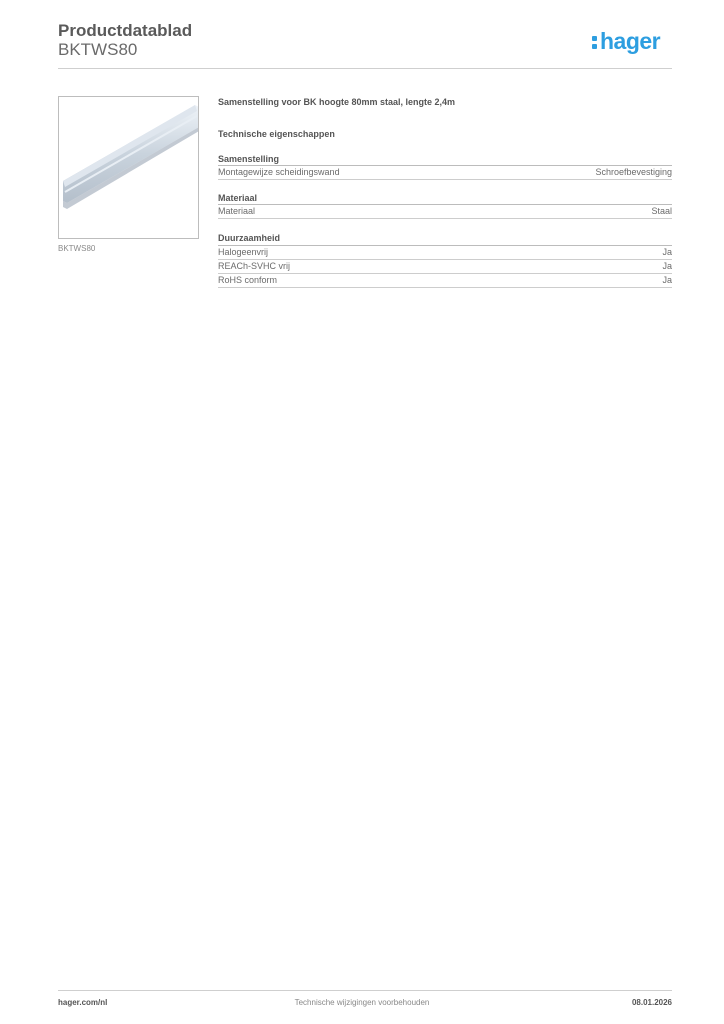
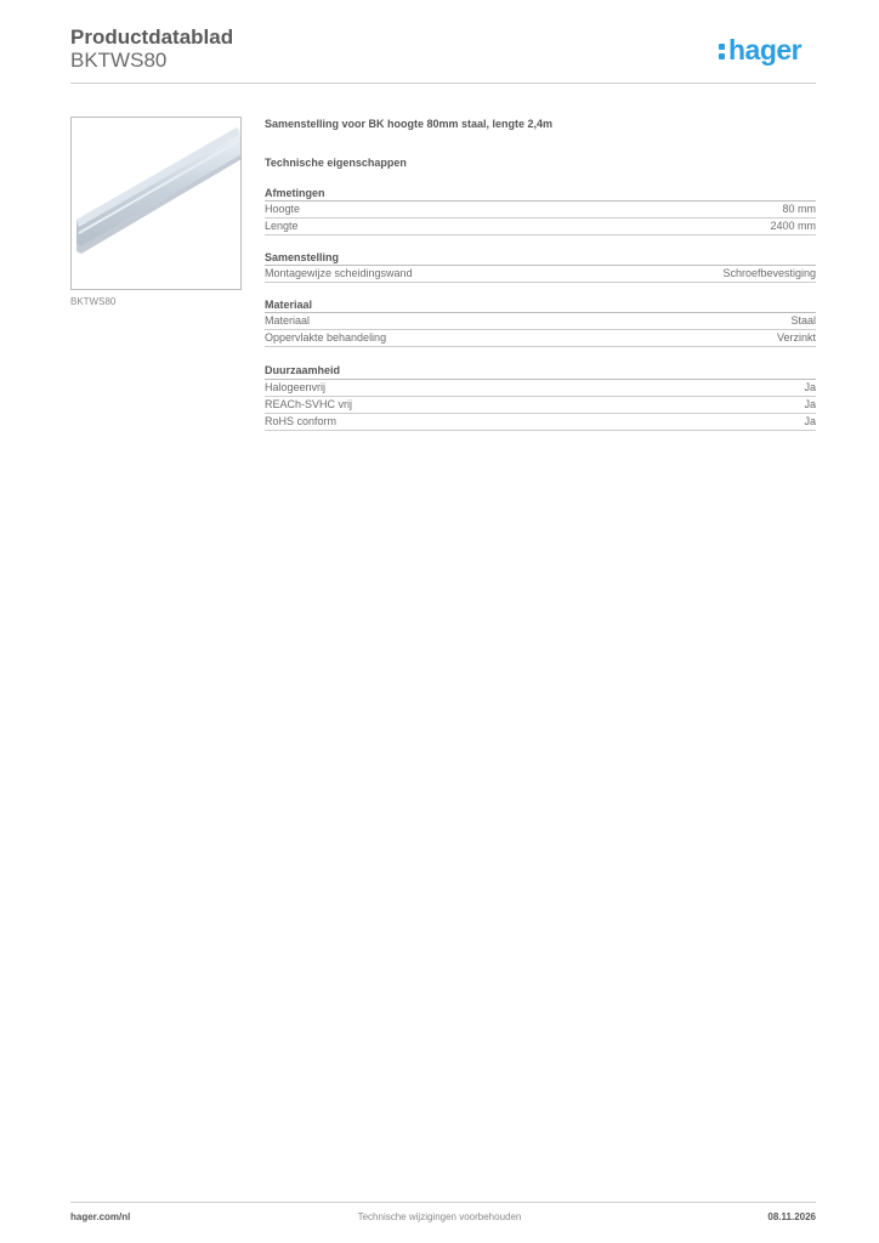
  Productdatablad
  BKTWS80
  hager
  BKTWS80
  Samenstelling voor BK hoogte 80mm staal, lengte 2,4m
  Technische eigenschappen
+ Afmetingen
+ Hoogte
+ 80 mm
+ Lengte
+ 2400 mm
  Samenstelling
  Montagewijze scheidingswand
  Schroefbevestiging
  Materiaal
  Materiaal
  Staal
+ Oppervlakte behandeling
+ Verzinkt
  Duurzaamheid
  Halogeenvrij
  Ja
  REACh-SVHC vrij
  Ja
  RoHS conform
  Ja
  hager.com/nl
  Technische wijzigingen voorbehouden
- 08.01.2026
+ 08.11.2026
